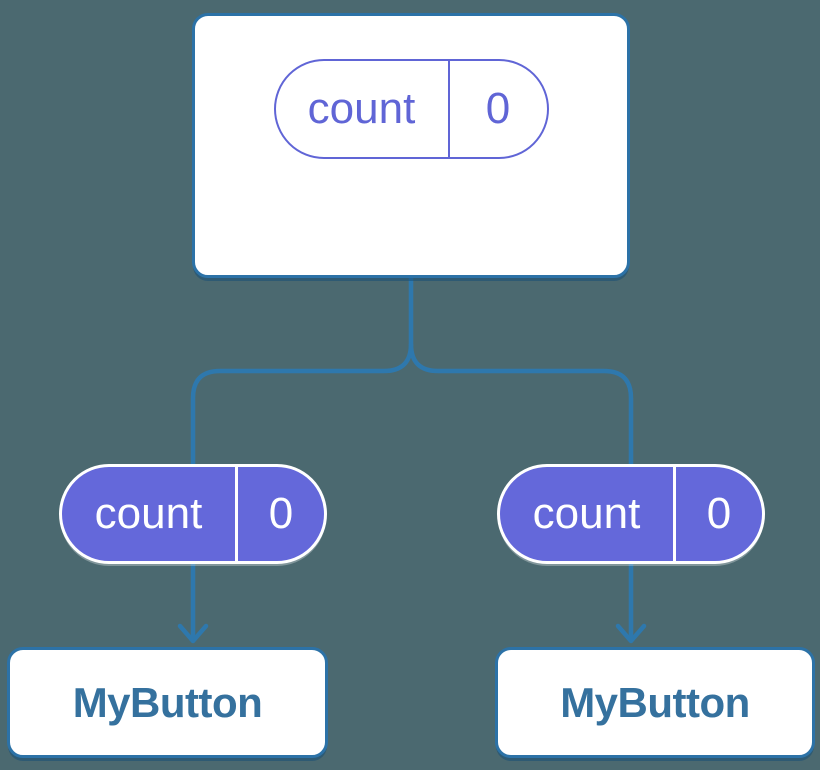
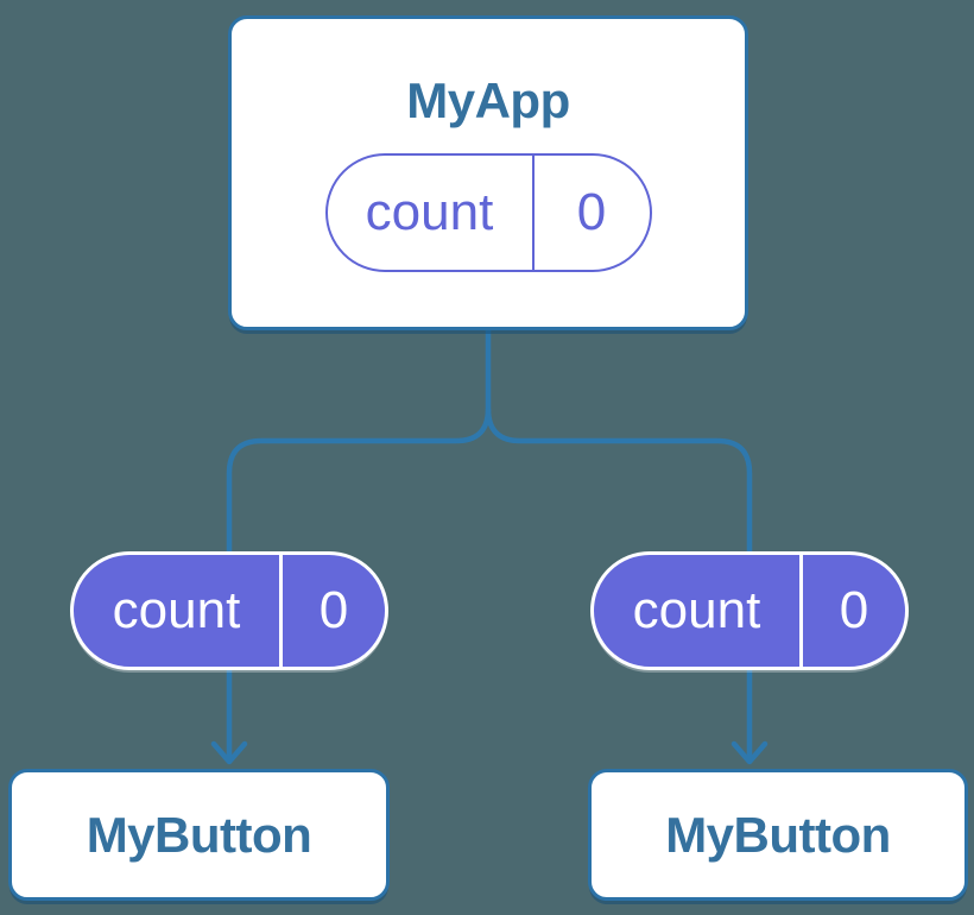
+ MyApp
  count
  0
  count
  0
  count
  0
  MyButton
  MyButton
